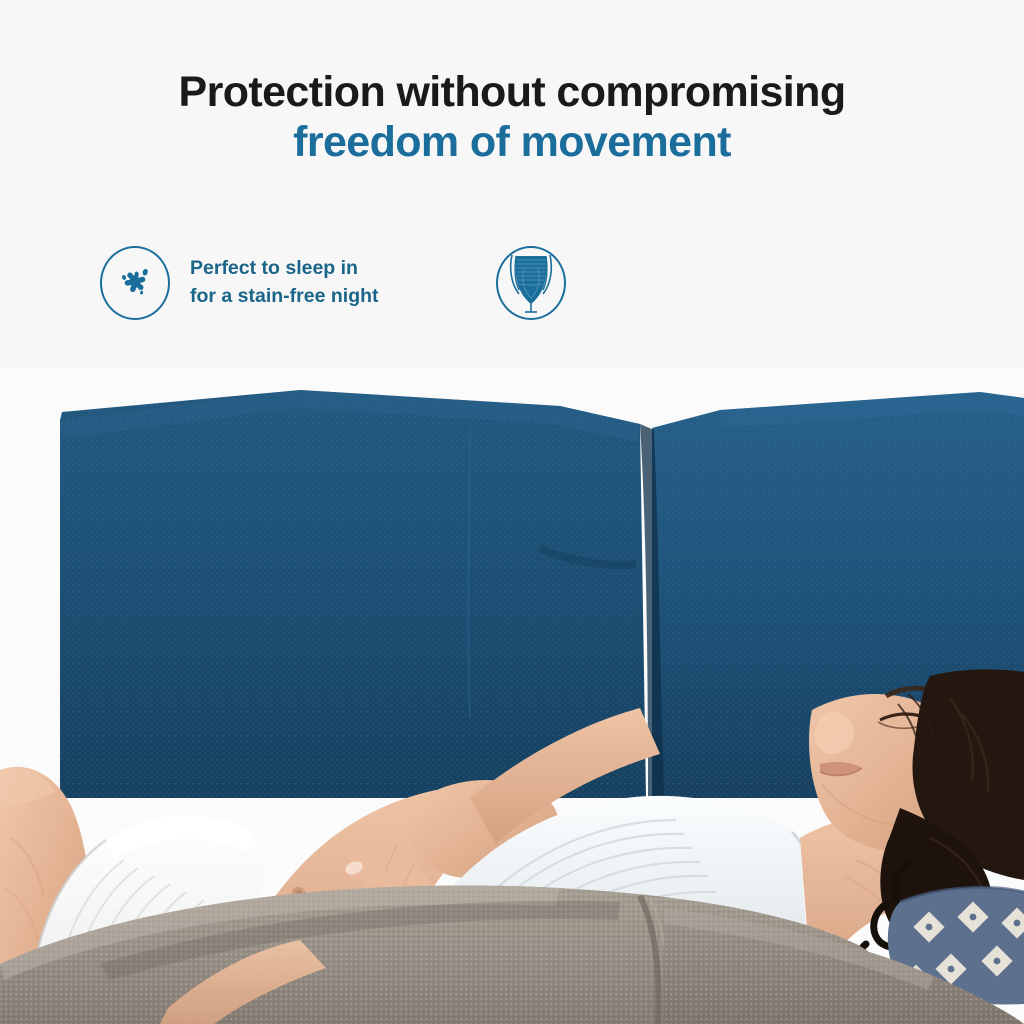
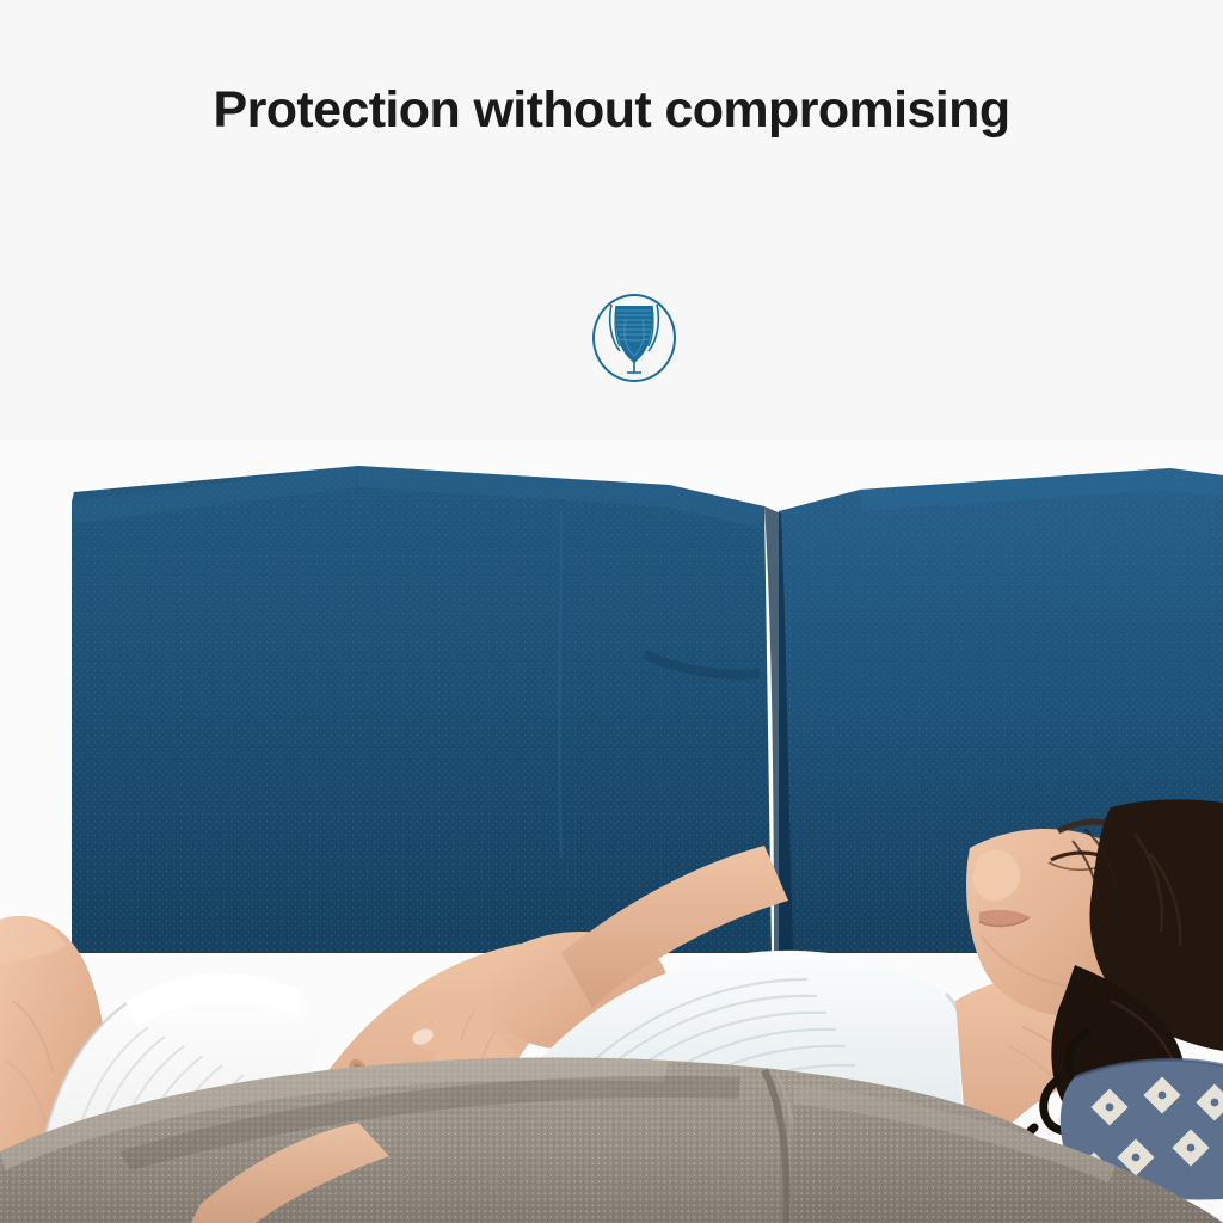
  Protection without compromising
- freedom of movement
- Perfect to sleep in
- for a stain-free night
